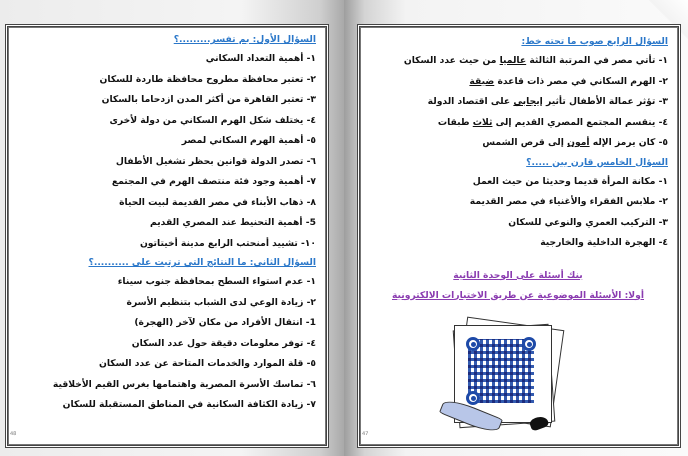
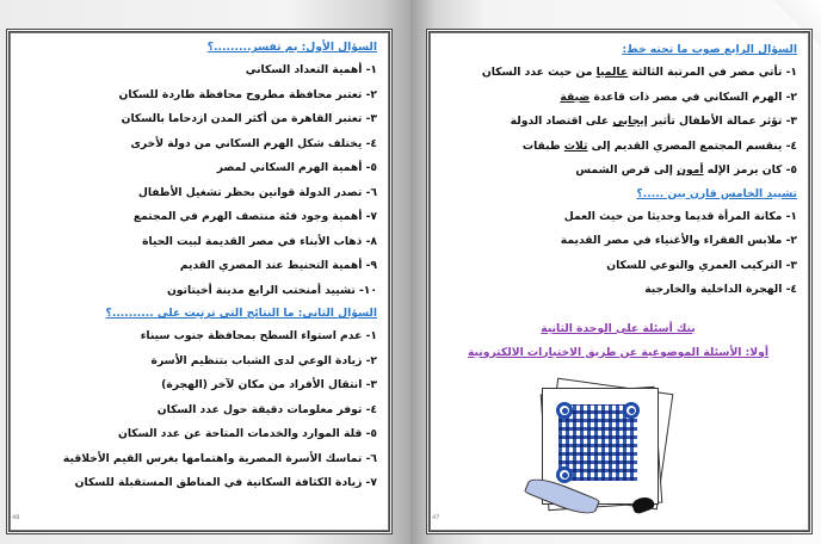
  السؤال الأول: بم تفسر.........؟
  ١- أهمية التعداد السكاني
  ٢- تعتبر محافظة مطروح محافظة طاردة للسكان
  ٣- تعتبر القاهرة من أكثر المدن ازدحاما بالسكان
  ٤- يختلف شكل الهرم السكاني من دولة لأخرى
  ٥- أهمية الهرم السكاني لمصر
  ٦- تصدر الدولة قوانين بحظر تشغيل الأطفال
  ٧- أهمية وجود فئة منتصف الهرم في المجتمع
  ٨- ذهاب الأبناء في مصر القديمة لبيت الحياة
- 5- أهمية التحنيط عند المصري القديم
+ ٩- أهمية التحنيط عند المصري القديم
  ١٠- تشييد أمنحتب الرابع مدينة أخيتاتون
  السؤال الثاني: ما النتائج التي ترتبت على ..........؟
  ١- عدم استواء السطح بمحافظة جنوب سيناء
  ٢- زيادة الوعي لدى الشباب بتنظيم الأسرة
- 1- انتقال الأفراد من مكان لآخر (الهجرة)
+ ٣- انتقال الأفراد من مكان لآخر (الهجرة)
  ٤- توفر معلومات دقيقة حول عدد السكان
  ٥- قلة الموارد والخدمات المتاحة عن عدد السكان
  ٦- تماسك الأسرة المصرية واهتمامها بغرس القيم الأخلاقية
  ٧- زيادة الكثافة السكانية في المناطق المستقبلة للسكان
  السؤال الرابع صوب ما تحته خط:
  ١- تأتي مصر في المرتبة الثالثة عالميا من حيث عدد السكان
  ٢- الهرم السكاني في مصر ذات قاعدة ضيقة
  ٣- تؤثر عمالة الأطفال تأثير إيجابي على اقتصاد الدولة
  ٤- ينقسم المجتمع المصري القديم إلى ثلاث طبقات
  ٥- كان يرمز الإله أمون إلى قرص الشمس
- السؤال الخامس قارن بين .....؟
+ تشييد الخامس قارن بين .....؟
  ١- مكانة المرأة قديما وحديثا من حيث العمل
  ٢- ملابس الفقراء والأغنياء في مصر القديمة
  ٣- التركيب العمري والنوعي للسكان
  ٤- الهجرة الداخلية والخارجية
  بنك أسئلة على الوحدة الثانية
  أولا: الأسئلة الموضوعية عن طريق الاختبارات الالكترونية
